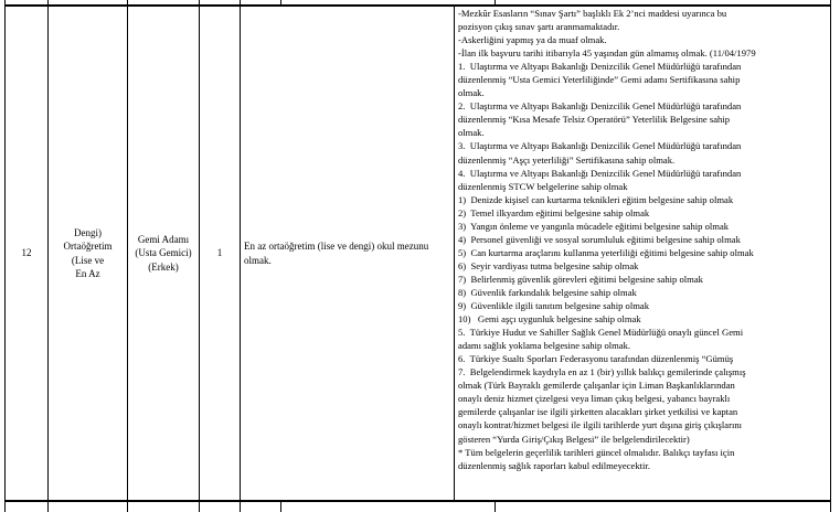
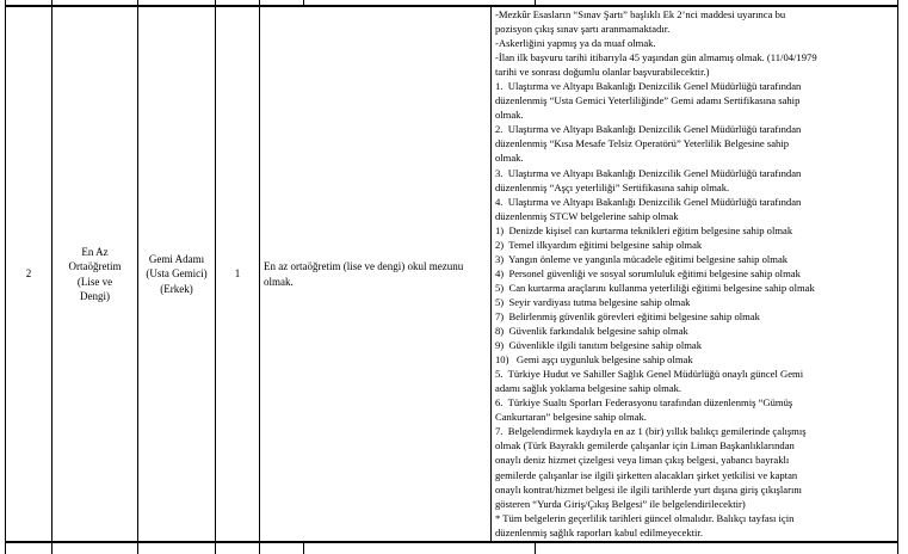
- 12
+ 2
- Dengi)
+ En Az
  Ortaöğretim
  (Lise ve
- En Az
+ Dengi)
  Gemi Adamı
  (Usta Gemici)
  (Erkek)
  1
  En az ortaöğretim (lise ve dengi) okul mezunu
  olmak.
  -Mezkûr Esasların “Sınav Şartı” başlıklı Ek 2’nci maddesi uyarınca bu
  pozisyon çıkış sınav şartı aranmamaktadır.
  -Askerliğini yapmış ya da muaf olmak.
  -İlan ilk başvuru tarihi itibarıyla 45 yaşından gün almamış olmak. (11/04/1979
+ tarihi ve sonrası doğumlu olanlar başvurabilecektir.)
  1. Ulaştırma ve Altyapı Bakanlığı Denizcilik Genel Müdürlüğü tarafından
  düzenlenmiş “Usta Gemici Yeterliliğinde” Gemi adamı Sertifikasına sahip
  olmak.
  2. Ulaştırma ve Altyapı Bakanlığı Denizcilik Genel Müdürlüğü tarafından
  düzenlenmiş “Kısa Mesafe Telsiz Operatörü” Yeterlilik Belgesine sahip
  olmak.
  3. Ulaştırma ve Altyapı Bakanlığı Denizcilik Genel Müdürlüğü tarafından
  düzenlenmiş “Aşçı yeterliliği” Sertifikasına sahip olmak.
  4. Ulaştırma ve Altyapı Bakanlığı Denizcilik Genel Müdürlüğü tarafından
  düzenlenmiş STCW belgelerine sahip olmak
  1) Denizde kişisel can kurtarma teknikleri eğitim belgesine sahip olmak
  2) Temel ilkyardım eğitimi belgesine sahip olmak
  3) Yangın önleme ve yangınla mücadele eğitimi belgesine sahip olmak
  4) Personel güvenliği ve sosyal sorumluluk eğitimi belgesine sahip olmak
  5) Can kurtarma araçlarını kullanma yeterliliği eğitimi belgesine sahip olmak
- 6) Seyir vardiyası tutma belgesine sahip olmak
+ 5) Seyir vardiyası tutma belgesine sahip olmak
  7) Belirlenmiş güvenlik görevleri eğitimi belgesine sahip olmak
  8) Güvenlik farkındalık belgesine sahip olmak
  9) Güvenlikle ilgili tanıtım belgesine sahip olmak
  10) Gemi aşçı uygunluk belgesine sahip olmak
  5. Türkiye Hudut ve Sahiller Sağlık Genel Müdürlüğü onaylı güncel Gemi
  adamı sağlık yoklama belgesine sahip olmak.
  6. Türkiye Sualtı Sporları Federasyonu tarafından düzenlenmiş “Gümüş
+ Cankurtaran” belgesine sahip olmak.
  7. Belgelendirmek kaydıyla en az 1 (bir) yıllık balıkçı gemilerinde çalışmış
  olmak (Türk Bayraklı gemilerde çalışanlar için Liman Başkanlıklarından
  onaylı deniz hizmet çizelgesi veya liman çıkış belgesi, yabancı bayraklı
  gemilerde çalışanlar ise ilgili şirketten alacakları şirket yetkilisi ve kaptan
  onaylı kontrat/hizmet belgesi ile ilgili tarihlerde yurt dışına giriş çıkışlarını
  gösteren “Yurda Giriş/Çıkış Belgesi” ile belgelendirilecektir)
  * Tüm belgelerin geçerlilik tarihleri güncel olmalıdır. Balıkçı tayfası için
  düzenlenmiş sağlık raporları kabul edilmeyecektir.
